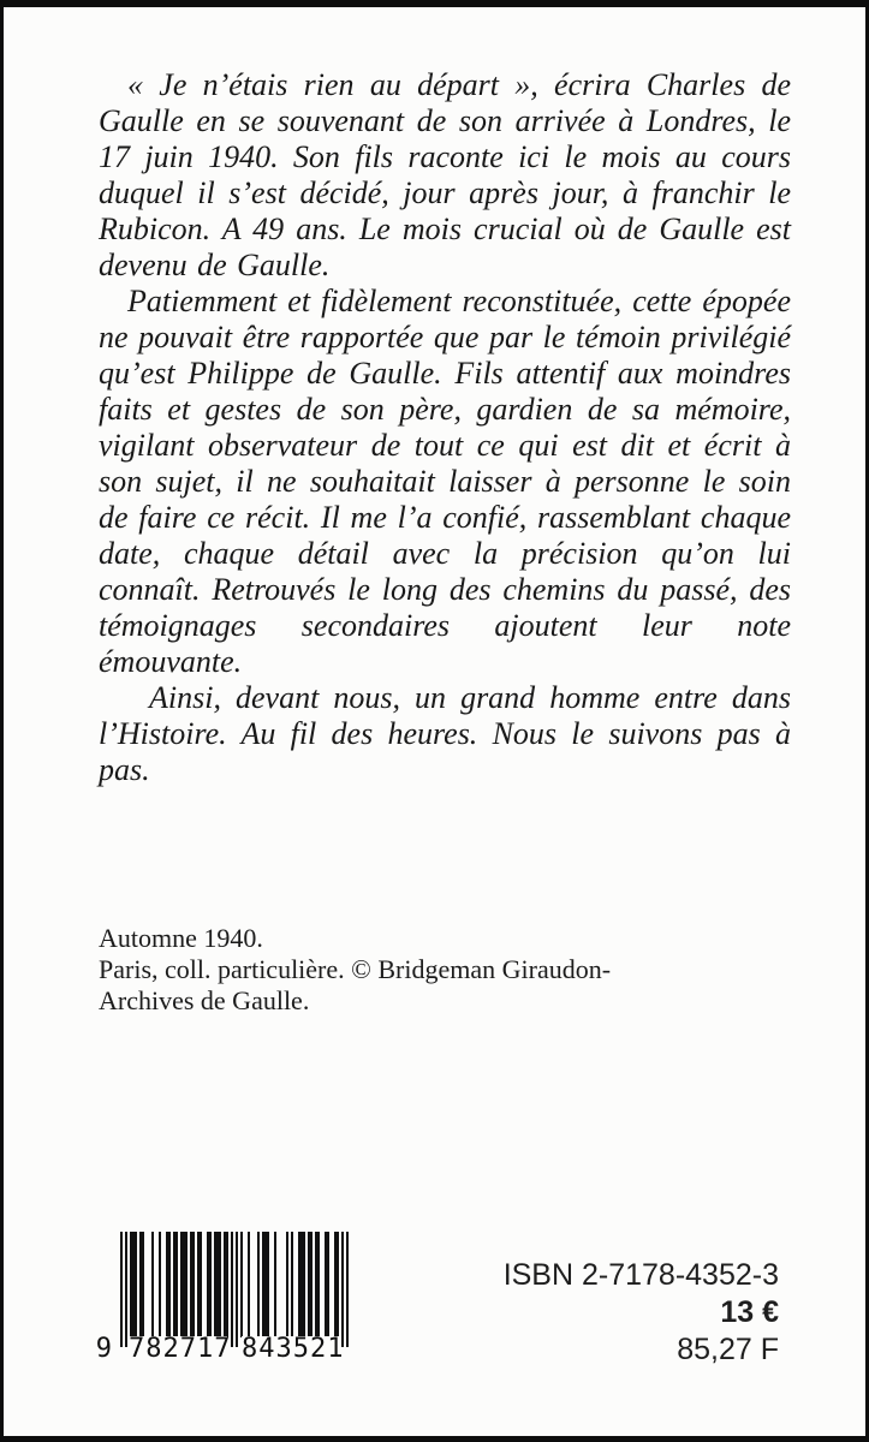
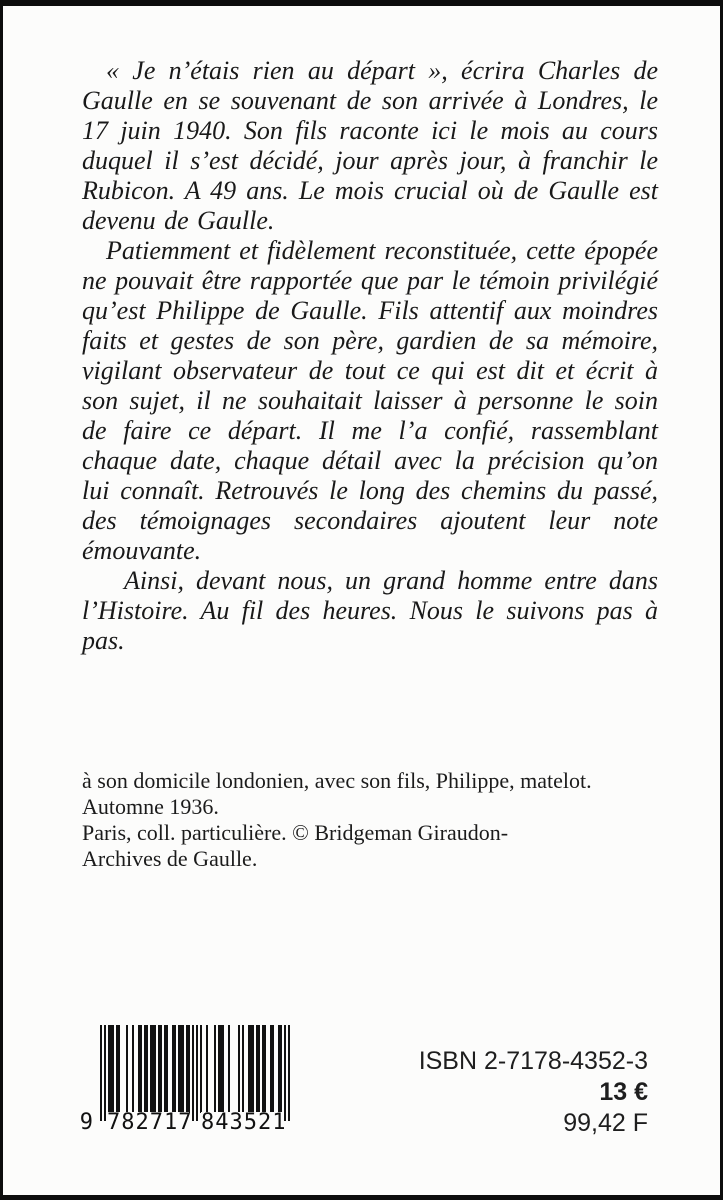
  « Je n’étais rien au départ », écrira Charles de Gaulle en se souvenant de son arrivée à Londres, le 17 juin 1940. Son fils raconte ici le mois au cours duquel il s’est décidé, jour après jour, à franchir le Rubicon. A 49 ans. Le mois crucial où de Gaulle est devenu de Gaulle.
- Patiemment et fidèlement reconstituée, cette épopée ne pouvait être rapportée que par le témoin privilégié qu’est Philippe de Gaulle. Fils attentif aux moindres faits et gestes de son père, gardien de sa mémoire, vigilant observateur de tout ce qui est dit et écrit à son sujet, il ne souhaitait laisser à personne le soin de faire ce récit. Il me l’a confié, rassemblant chaque date, chaque détail avec la précision qu’on lui connaît. Retrouvés le long des chemins du passé, des témoignages secondaires ajoutent leur note émouvante.
+ Patiemment et fidèlement reconstituée, cette épopée ne pouvait être rapportée que par le témoin privilégié qu’est Philippe de Gaulle. Fils attentif aux moindres faits et gestes de son père, gardien de sa mémoire, vigilant observateur de tout ce qui est dit et écrit à son sujet, il ne souhaitait laisser à personne le soin de faire ce départ. Il me l’a confié, rassemblant chaque date, chaque détail avec la précision qu’on lui connaît. Retrouvés le long des chemins du passé, des témoignages secondaires ajoutent leur note émouvante.
  Ainsi, devant nous, un grand homme entre dans l’Histoire. Au fil des heures. Nous le suivons pas à pas.
+ à son domicile londonien, avec son fils, Philippe, matelot.
- Automne 1940.
+ Automne 1936.
  Paris, coll. particulière. © Bridgeman Giraudon-
  Archives de Gaulle.
  9
  782717
  843521
  ISBN 2-7178-4352-3
  13 €
- 85,27 F
+ 99,42 F
